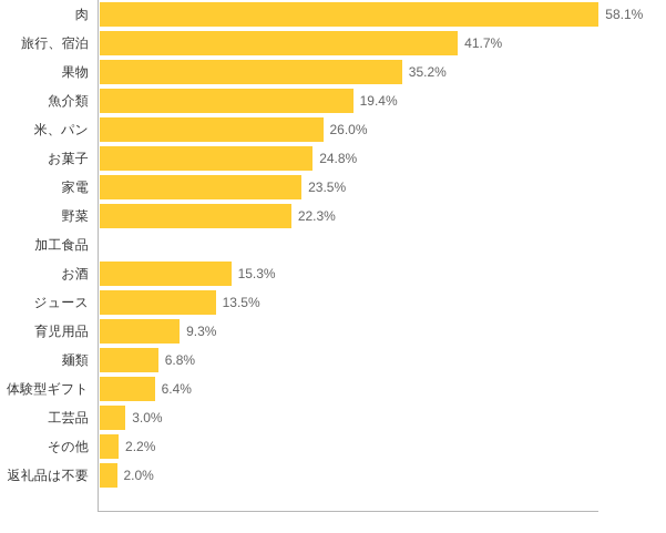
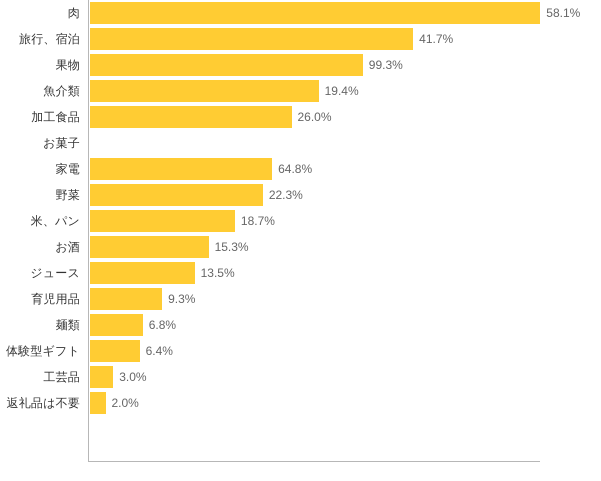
  肉
  58.1%
  旅行、宿泊
  41.7%
  果物
- 35.2%
+ 99.3%
  魚介類
  19.4%
- 米、パン
+ 加工食品
  26.0%
  お菓子
- 24.8%
  家電
- 23.5%
+ 64.8%
  野菜
  22.3%
- 加工食品
+ 米、パン
+ 18.7%
  お酒
  15.3%
  ジュース
  13.5%
  育児用品
  9.3%
  麺類
  6.8%
  体験型ギフト
  6.4%
  工芸品
  3.0%
- その他
- 2.2%
  返礼品は不要
  2.0%
